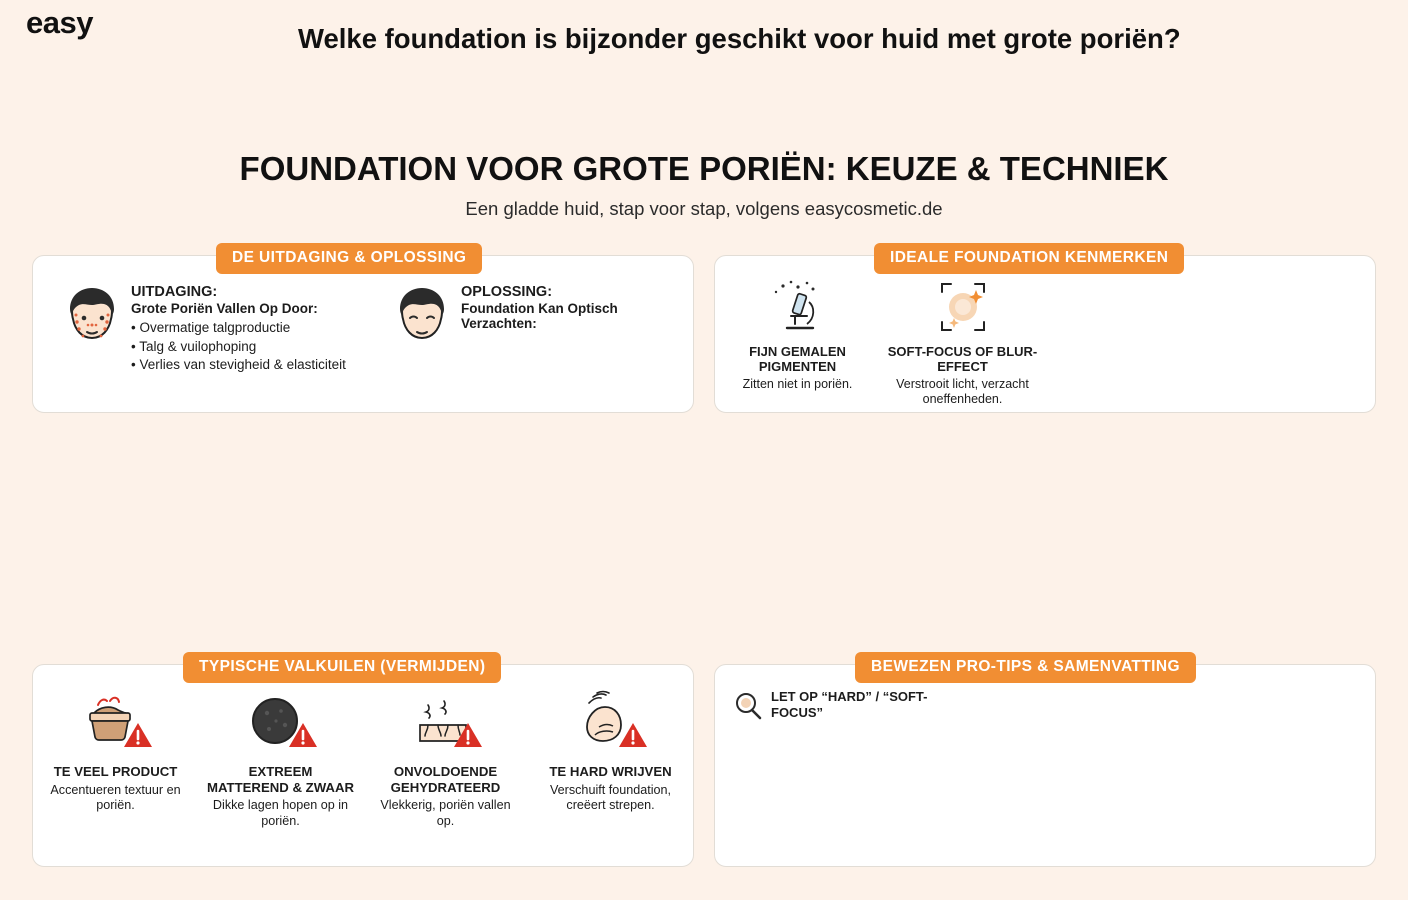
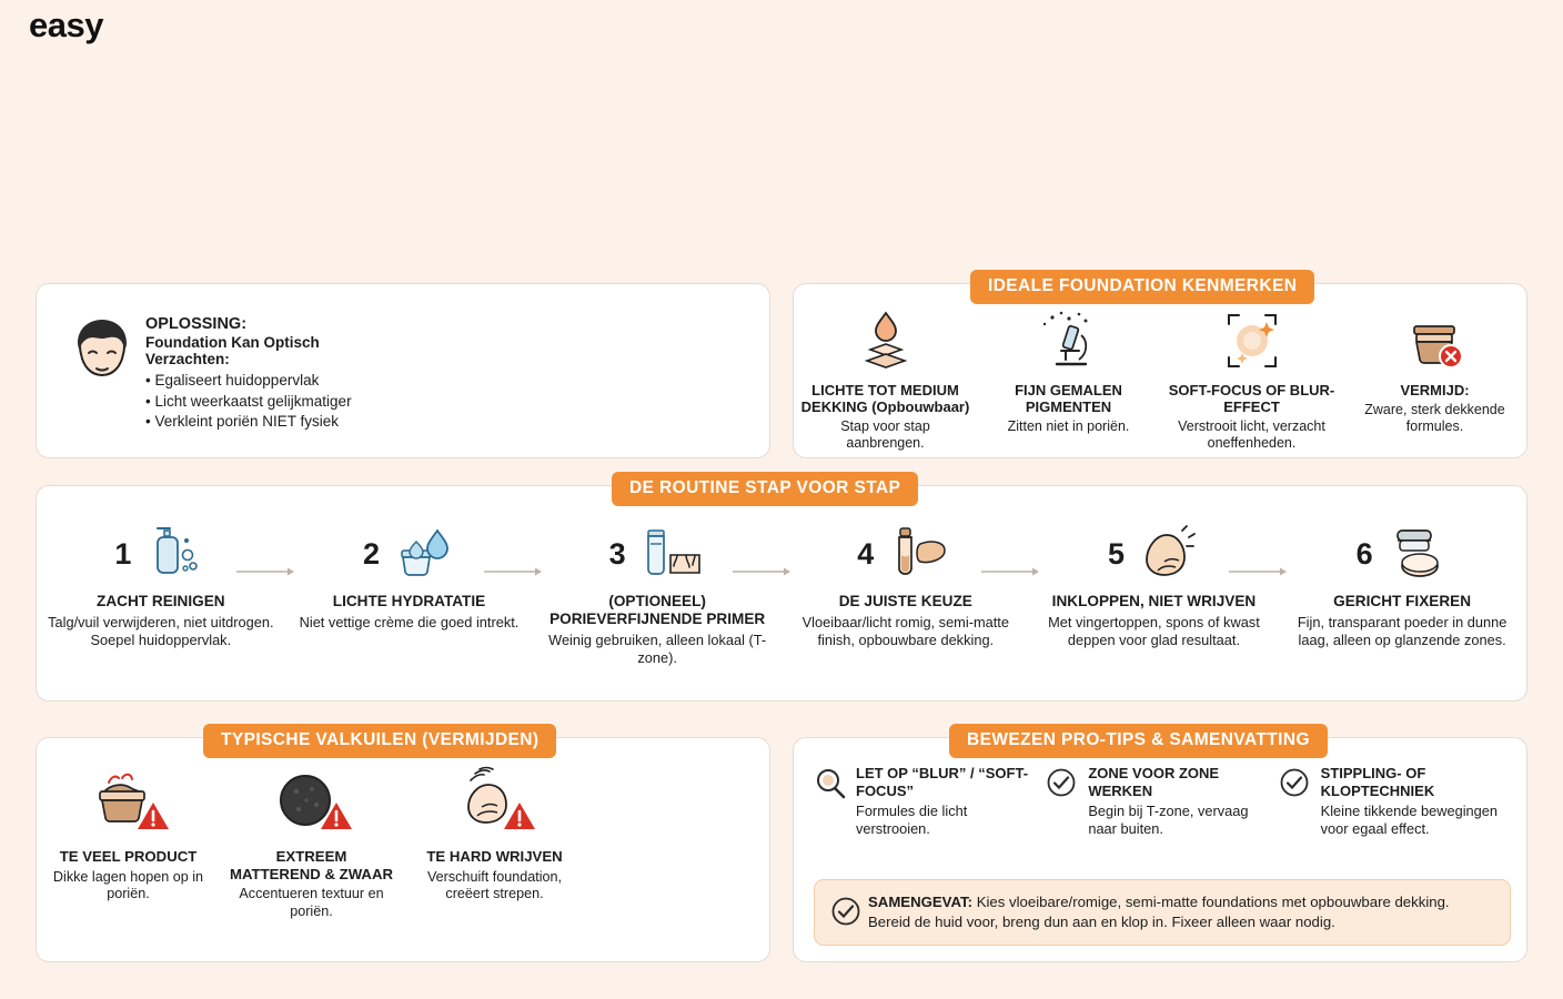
  easy
- Welke foundation is bijzonder geschikt voor huid met grote poriën?
- FOUNDATION VOOR GROTE PORIËN: KEUZE & TECHNIEK
- Een gladde huid, stap voor stap, volgens easycosmetic.de
- DE UITDAGING & OPLOSSING
- UITDAGING:
- Grote Poriën Vallen Op Door:
- Overmatige talgproductie
- Talg & vuilophoping
- Verlies van stevigheid & elasticiteit
  OPLOSSING:
  Foundation Kan Optisch Verzachten:
+ Egaliseert huidoppervlak
+ Licht weerkaatst gelijkmatiger
+ Verkleint poriën NIET fysiek
  IDEALE FOUNDATION KENMERKEN
+ LICHTE TOT MEDIUM DEKKING (Opbouwbaar)
+ Stap voor stap aanbrengen.
  FIJN GEMALEN PIGMENTEN
  Zitten niet in poriën.
  SOFT-FOCUS OF BLUR-EFFECT
  Verstrooit licht, verzacht oneffenheden.
+ VERMIJD:
+ Zware, sterk dekkende formules.
+ DE ROUTINE STAP VOOR STAP
+ 1
+ ZACHT REINIGEN
+ Talg/vuil verwijderen, niet uitdrogen. Soepel huidoppervlak.
+ 2
+ LICHTE HYDRATATIE
+ Niet vettige crème die goed intrekt.
+ 3
+ (OPTIONEEL) PORIEVERFIJNENDE PRIMER
+ Weinig gebruiken, alleen lokaal (T-zone).
+ 4
+ DE JUISTE KEUZE
+ Vloeibaar/licht romig, semi-matte finish, opbouwbare dekking.
+ 5
+ INKLOPPEN, NIET WRIJVEN
+ Met vingertoppen, spons of kwast deppen voor glad resultaat.
+ 6
+ GERICHT FIXEREN
+ Fijn, transparant poeder in dunne laag, alleen op glanzende zones.
  TYPISCHE VALKUILEN (VERMIJDEN)
  TE VEEL PRODUCT
- Accentueren textuur en poriën.
+ Dikke lagen hopen op in poriën.
  EXTREEM MATTEREND & ZWAAR
- Dikke lagen hopen op in poriën.
+ Accentueren textuur en poriën.
- ONVOLDOENDE GEHYDRATEERD
- Vlekkerig, poriën vallen op.
  TE HARD WRIJVEN
  Verschuift foundation, creëert strepen.
  BEWEZEN PRO-TIPS & SAMENVATTING
- LET OP “HARD” / “SOFT-FOCUS”
+ LET OP “BLUR” / “SOFT-FOCUS”
+ Formules die licht verstrooien.
+ ZONE VOOR ZONE WERKEN
+ Begin bij T-zone, vervaag naar buiten.
+ STIPPLING- OF KLOPTECHNIEK
+ Kleine tikkende bewegingen voor egaal effect.
+ SAMENGEVAT: Kies vloeibare/romige, semi-matte foundations met opbouwbare dekking. Bereid de huid voor, breng dun aan en klop in. Fixeer alleen waar nodig.
